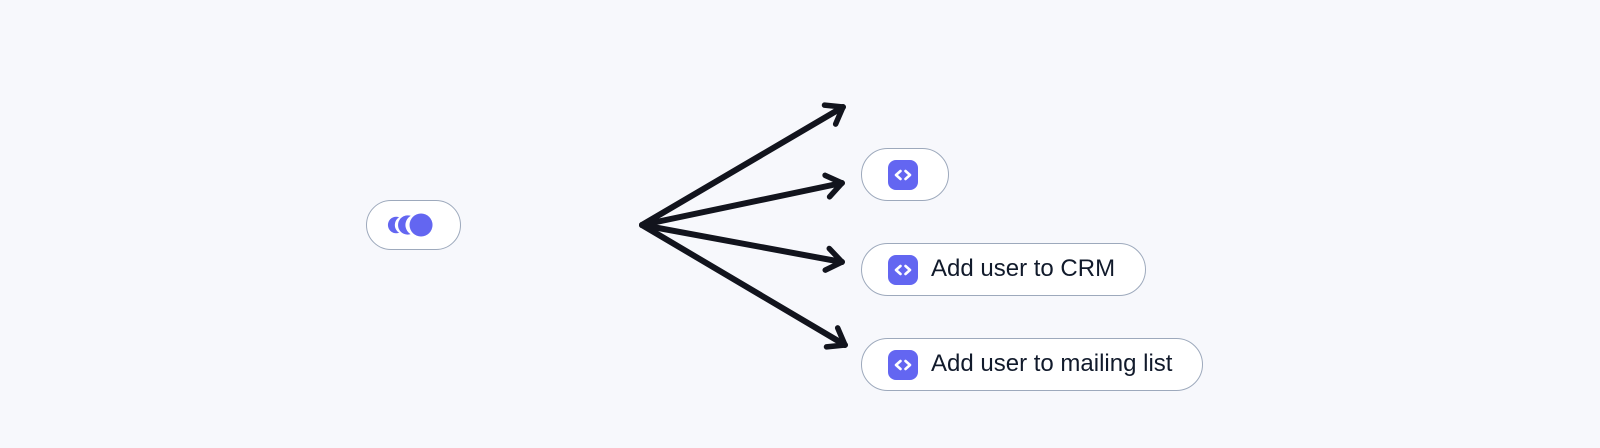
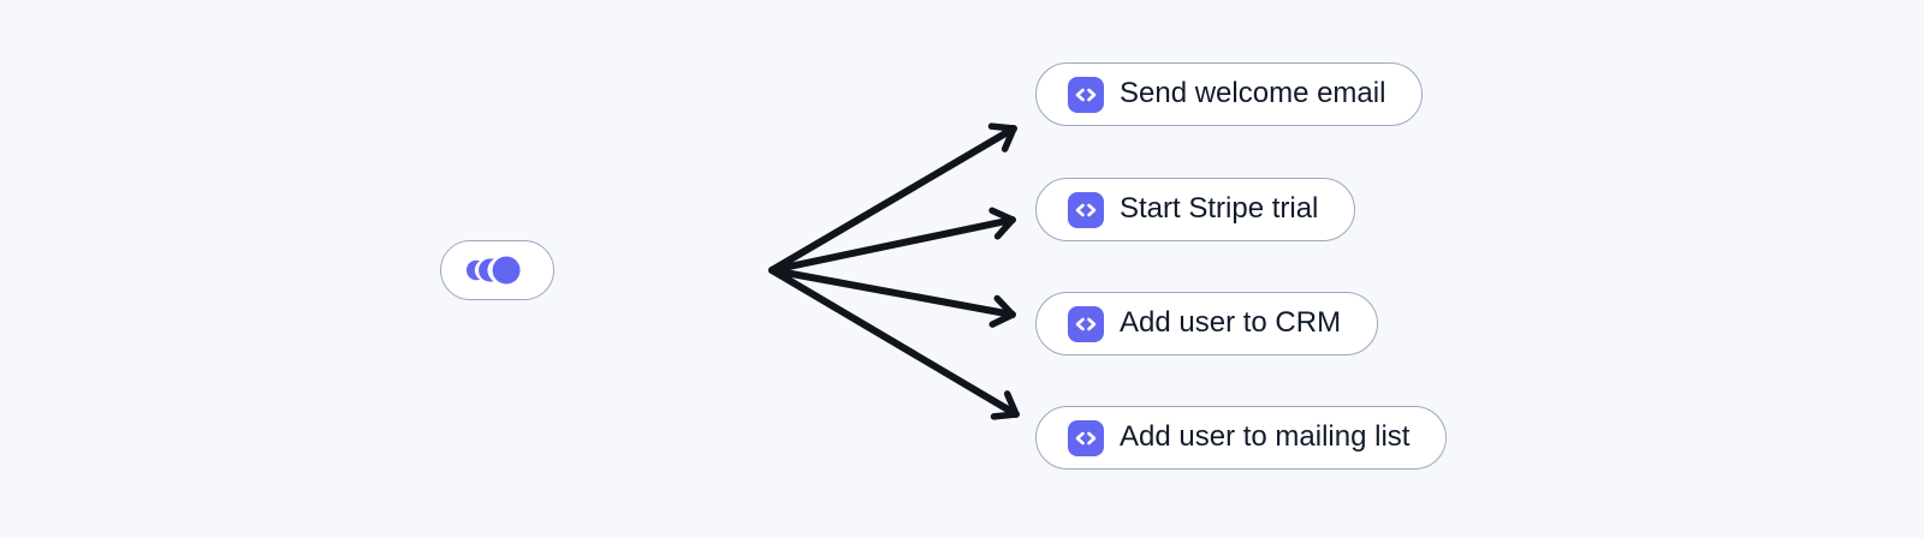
+ Send welcome email
+ Start Stripe trial
  Add user to CRM
  Add user to mailing list
